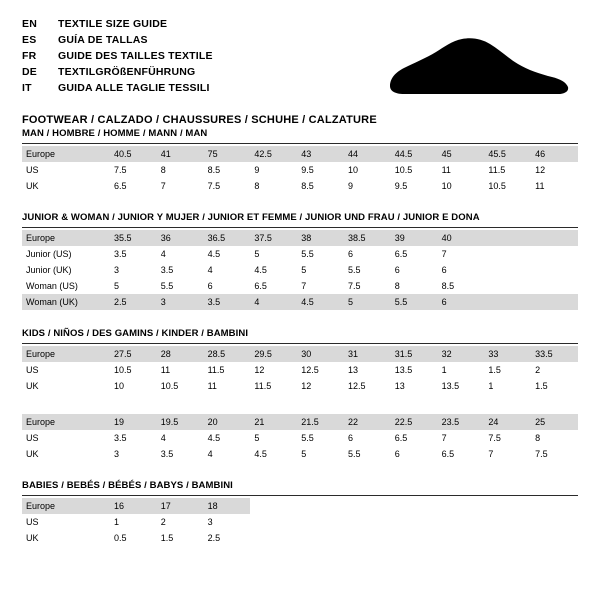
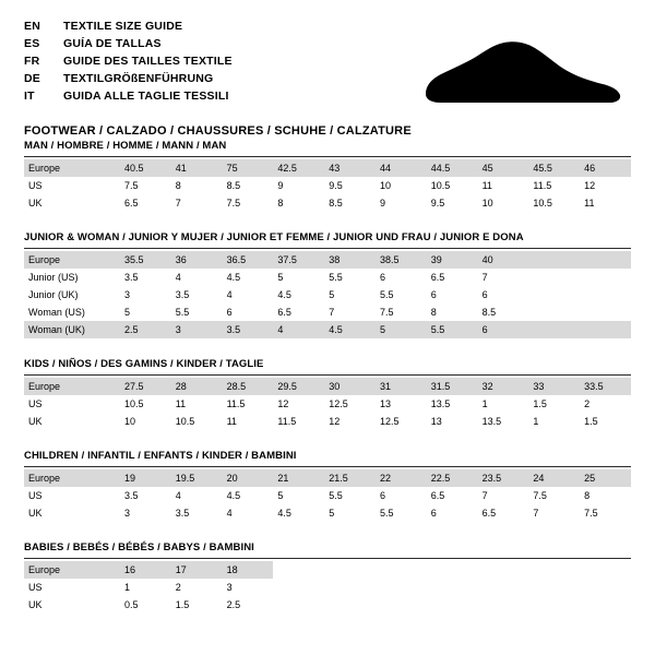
  EN	TEXTILE SIZE GUIDE
  ES	GUÍA DE TALLAS
  FR	GUIDE DES TAILLES TEXTILE
  DE	TEXTILGRÖßENFÜHRUNG
  IT	GUIDA ALLE TAGLIE TESSILI
  FOOTWEAR / CALZADO / CHAUSSURES / SCHUHE / CALZATURE
  MAN / HOMBRE / HOMME / MANN / MAN
  Europe	40.5	41	75	42.5	43	44	44.5	45	45.5	46
  US	7.5	8	8.5	9	9.5	10	10.5	11	11.5	12
  UK	6.5	7	7.5	8	8.5	9	9.5	10	10.5	11
  JUNIOR & WOMAN / JUNIOR Y MUJER / JUNIOR ET FEMME / JUNIOR UND FRAU / JUNIOR E DONA
  Europe	35.5	36	36.5	37.5	38	38.5	39	40
  Junior (US)	3.5	4	4.5	5	5.5	6	6.5	7
  Junior (UK)	3	3.5	4	4.5	5	5.5	6	6
  Woman (US)	5	5.5	6	6.5	7	7.5	8	8.5
  Woman (UK)	2.5	3	3.5	4	4.5	5	5.5	6
- KIDS / NIÑOS / DES GAMINS / KINDER / BAMBINI
+ KIDS / NIÑOS / DES GAMINS / KINDER / TAGLIE
  Europe	27.5	28	28.5	29.5	30	31	31.5	32	33	33.5
  US	10.5	11	11.5	12	12.5	13	13.5	1	1.5	2
  UK	10	10.5	11	11.5	12	12.5	13	13.5	1	1.5
+ CHILDREN / INFANTIL / ENFANTS / KINDER / BAMBINI
  Europe	19	19.5	20	21	21.5	22	22.5	23.5	24	25
  US	3.5	4	4.5	5	5.5	6	6.5	7	7.5	8
  UK	3	3.5	4	4.5	5	5.5	6	6.5	7	7.5
  BABIES / BEBÉS / BÉBÉS / BABYS / BAMBINI
  Europe	16	17	18
  US	1	2	3
  UK	0.5	1.5	2.5
